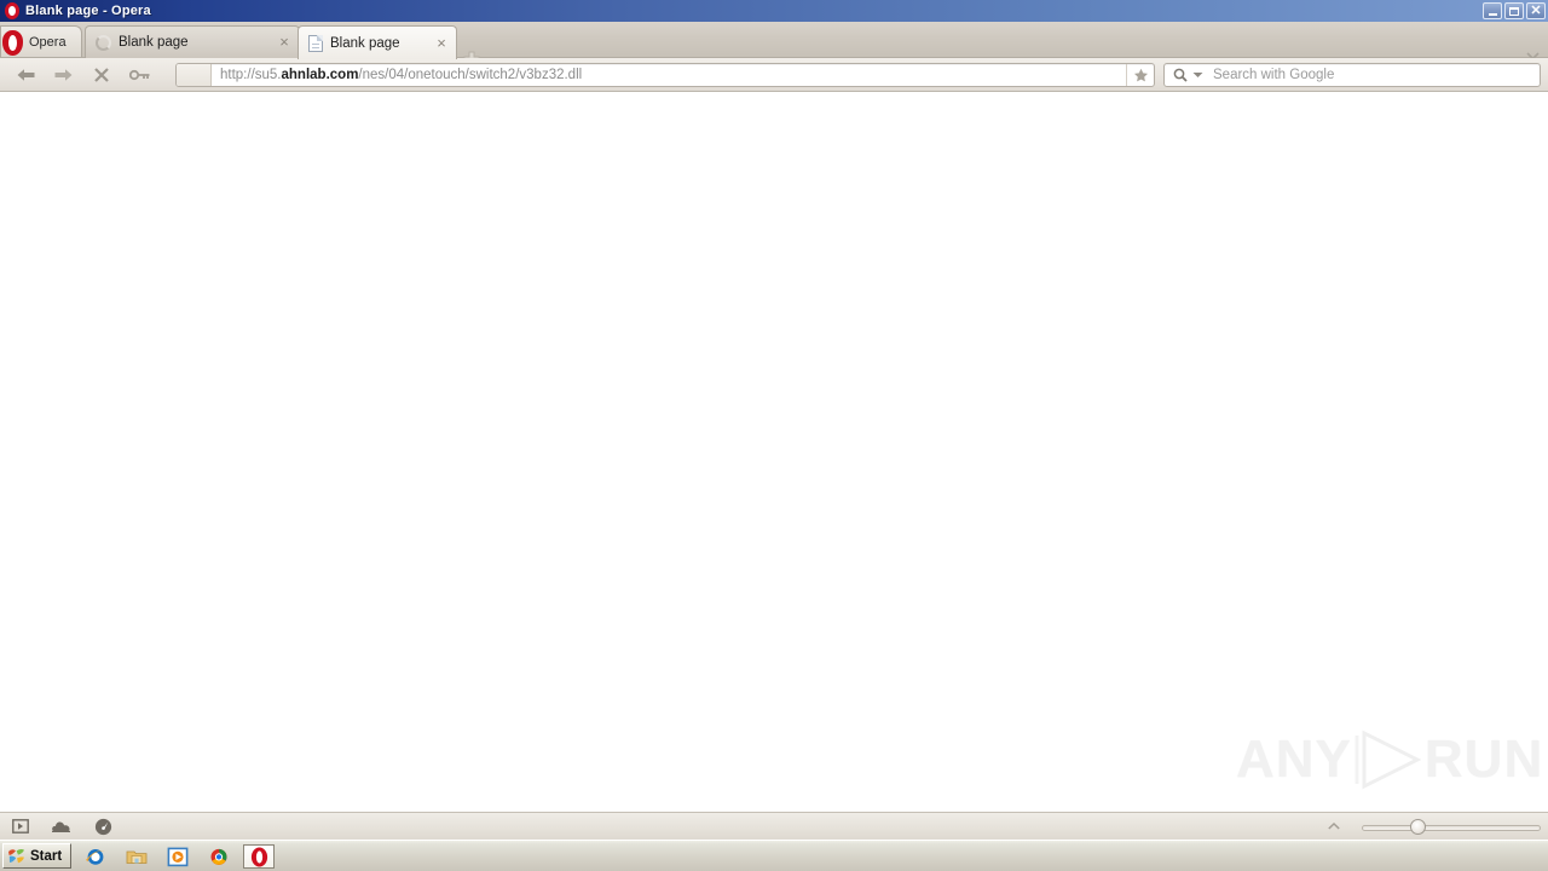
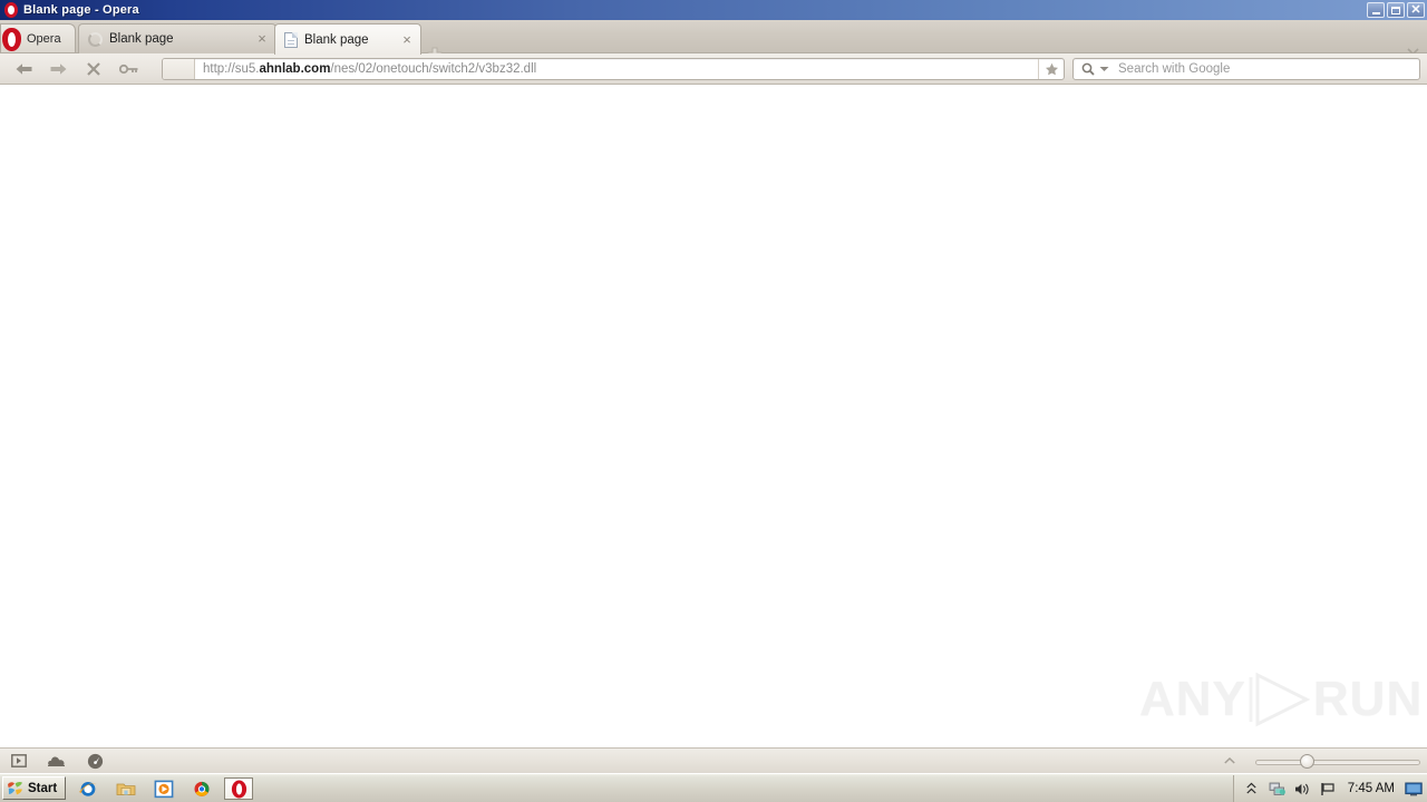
  Blank page - Opera
  ✕
  Opera
  Blank page
  ×
  Blank page
  ×
- http://su5.ahnlab.com/nes/04/onetouch/switch2/v3bz32.dll
+ http://su5.ahnlab.com/nes/02/onetouch/switch2/v3bz32.dll
  Search with Google
  Start
+ 7:45 AM
